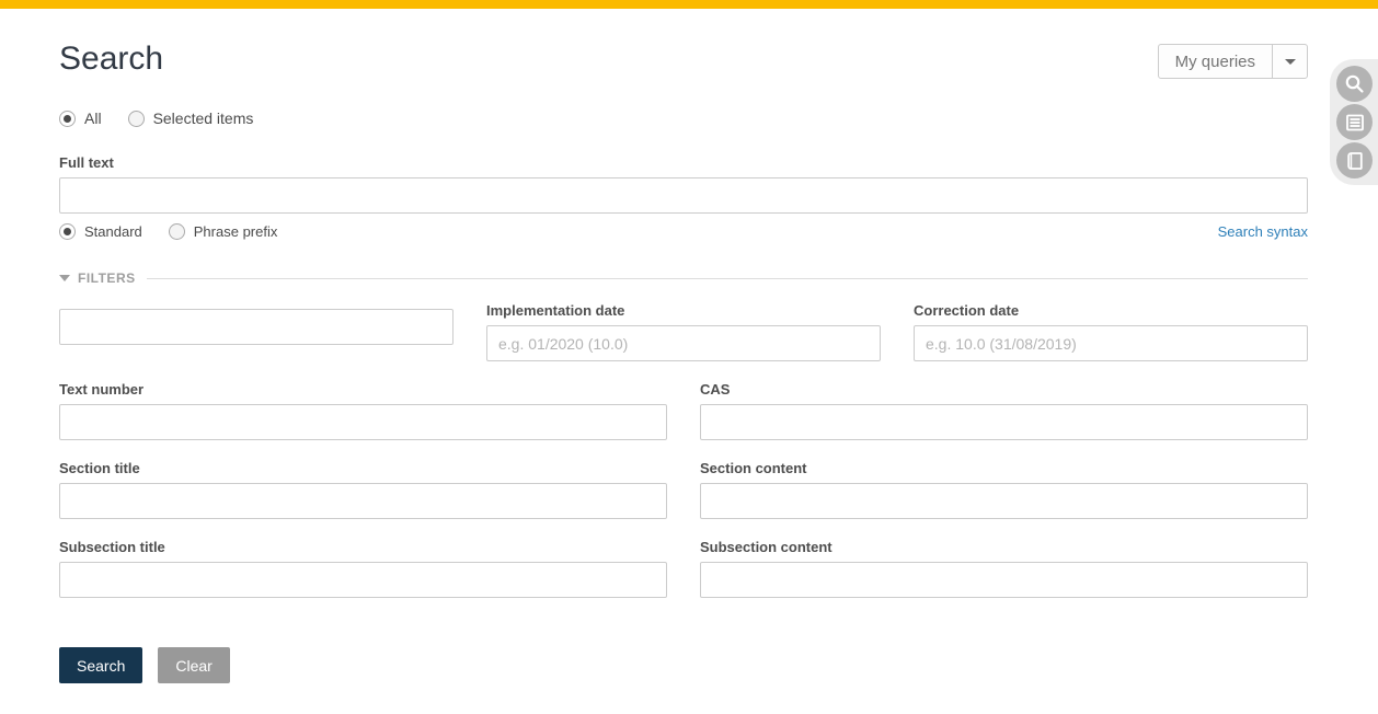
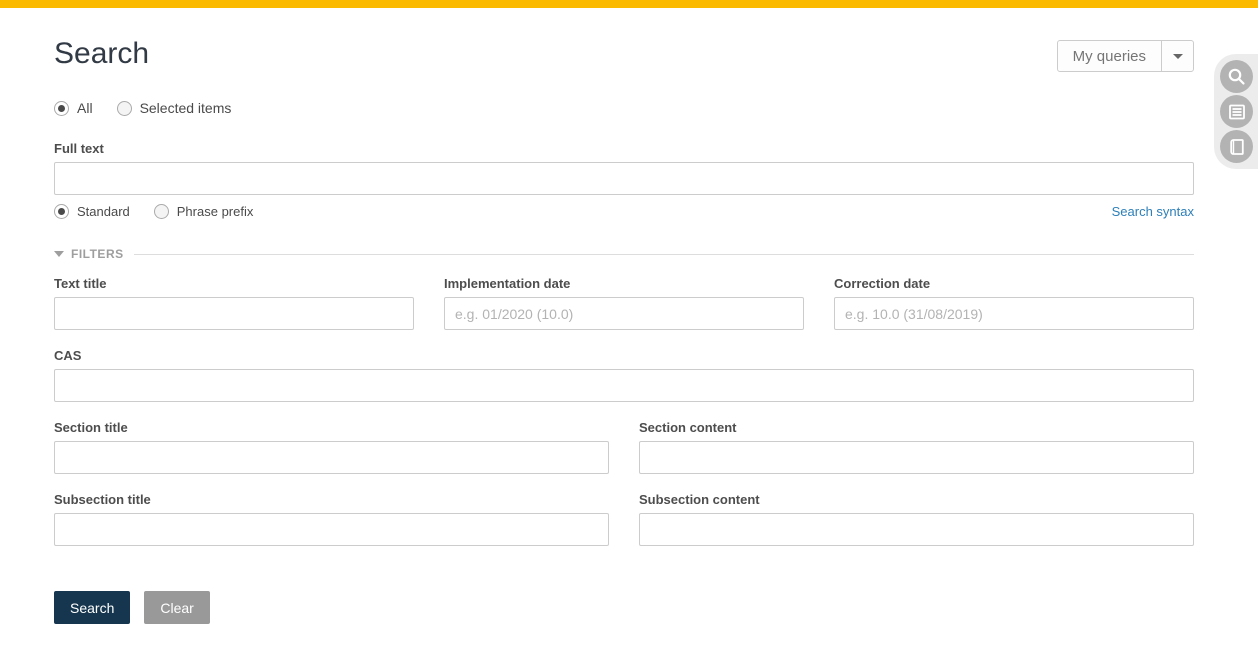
  Search
  My queries
  All
  Selected items
  Full text
  Standard
  Phrase prefix
  Search syntax
  FILTERS
+ Text title
  Implementation date
  e.g. 01/2020 (10.0)
  Correction date
  e.g. 10.0 (31/08/2019)
- Text number
  CAS
  Section title
  Section content
  Subsection title
  Subsection content
  Search
  Clear
